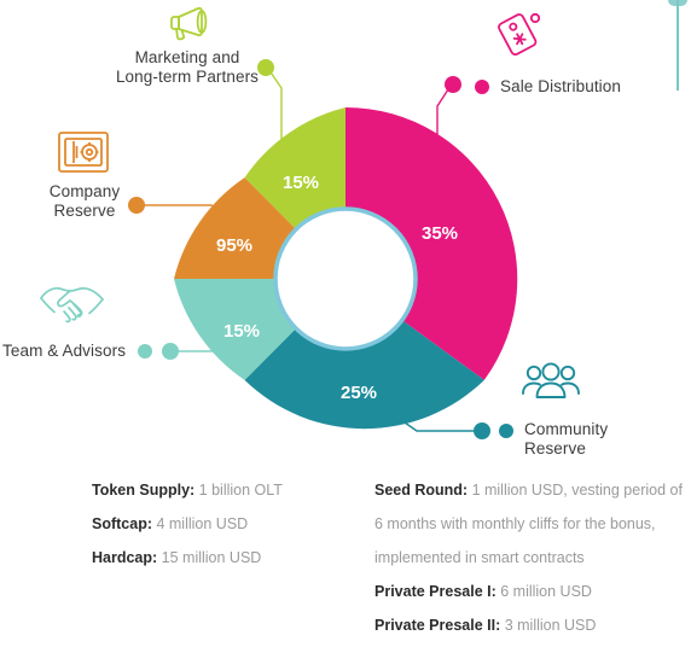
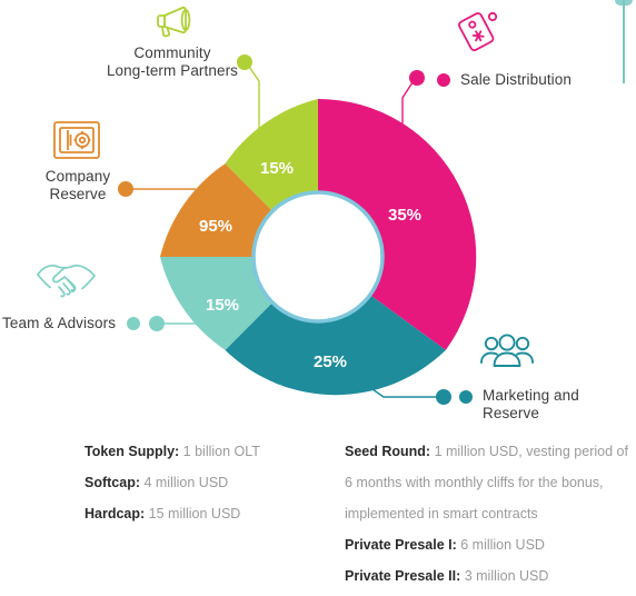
  35%
  25%
  15%
  95%
  15%
- Marketing and
+ Community
  Long-term Partners
  Sale Distribution
  Company
  Reserve
  Team & Advisors
- Community
+ Marketing and
  Reserve
  Token Supply: 1 billion OLT
  Softcap: 4 million USD
  Hardcap: 15 million USD
  Seed Round: 1 million USD, vesting period of 6 months with monthly cliffs for the bonus, implemented in smart contracts
  Private Presale I: 6 million USD
  Private Presale II: 3 million USD
